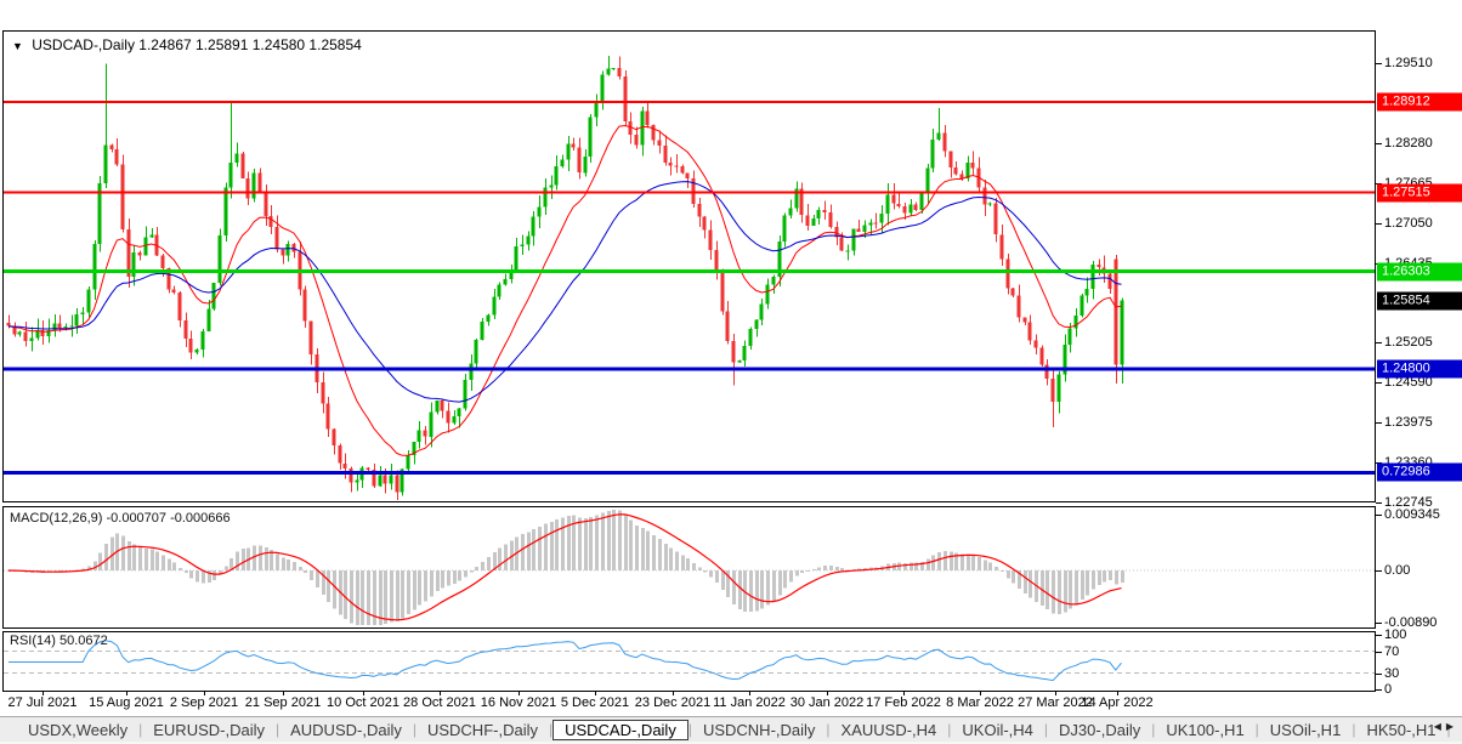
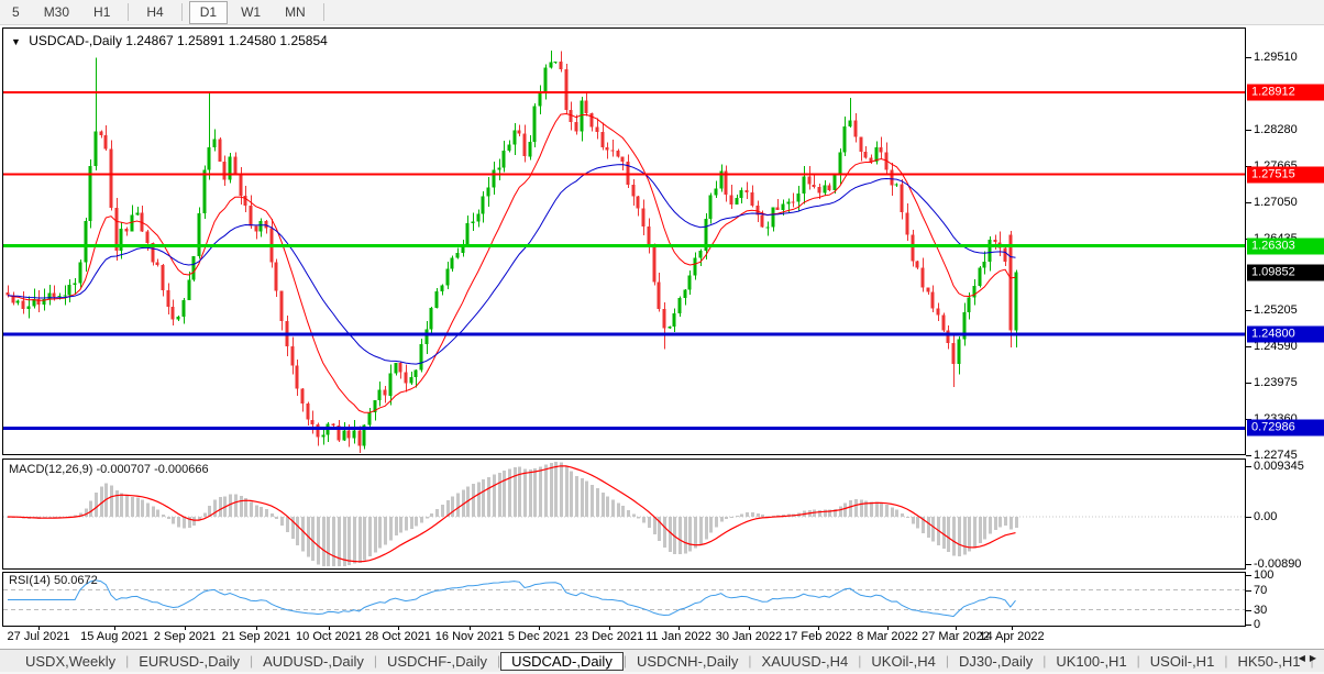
+ 5
+ M30
+ H1
+ H4
+ D1
+ W1
+ MN
  ▼ USDCAD-,Daily 1.24867 1.25891 1.24580 1.25854
  MACD(12,26,9) -0.000707 -0.000666
  RSI(14) 50.0672
  1.29510
  1.28280
  1.27050
  1.25205
  1.24590
  1.23975
  1.22745
  0.009345
  0.00
  -0.00890
  100
  70
  30
  0
  1.28912
  1.27515
  1.26303
  1.24800
  0.72986
- 1.25854
+ 1.09852
  27 Jul 2021
  15 Aug 2021
  2 Sep 2021
  21 Sep 2021
  10 Oct 2021
  28 Oct 2021
  16 Nov 2021
  5 Dec 2021
  23 Dec 2021
  11 Jan 2022
  30 Jan 2022
  17 Feb 2022
  8 Mar 2022
  27 Mar 2022
  14 Apr 2022
  USDX,Weekly
  |
  EURUSD-,Daily
  |
  AUDUSD-,Daily
  |
  USDCHF-,Daily
  |
  USDCAD-,Daily
  |
  USDCNH-,Daily
  |
  XAUUSD-,H4
  |
  UKOil-,H4
  |
  DJ30-,Daily
  |
  UK100-,H1
  |
  USOil-,H1
  |
  HK50-,H1
  |
  ◀▶
